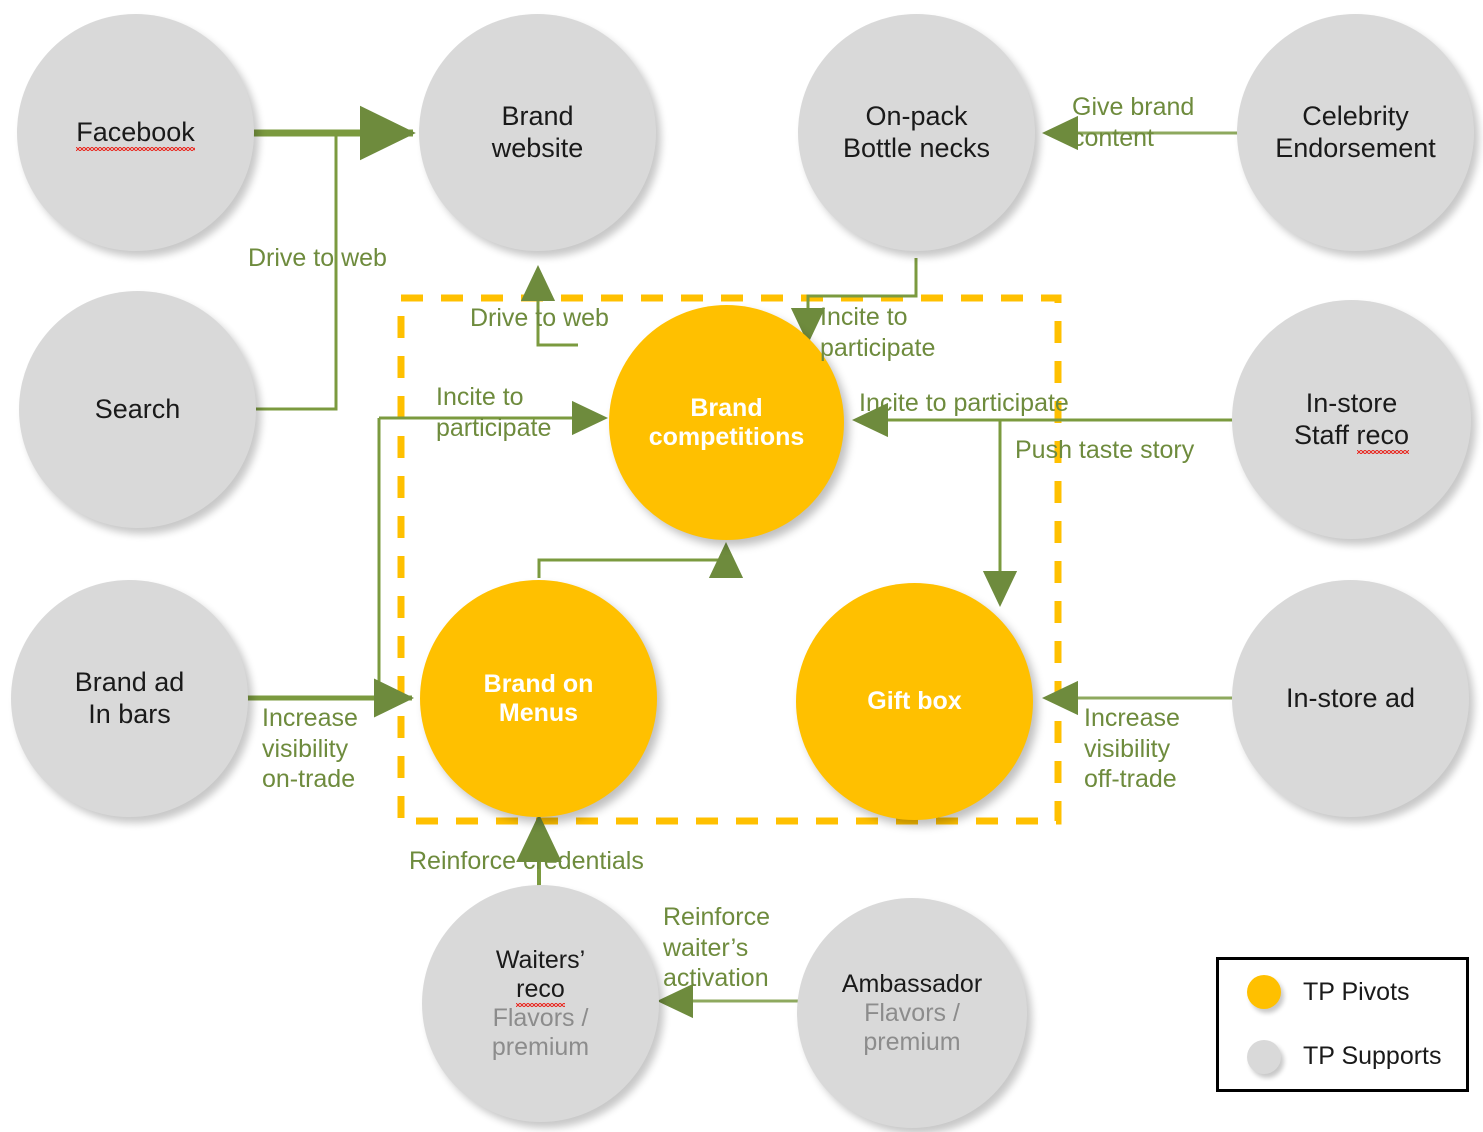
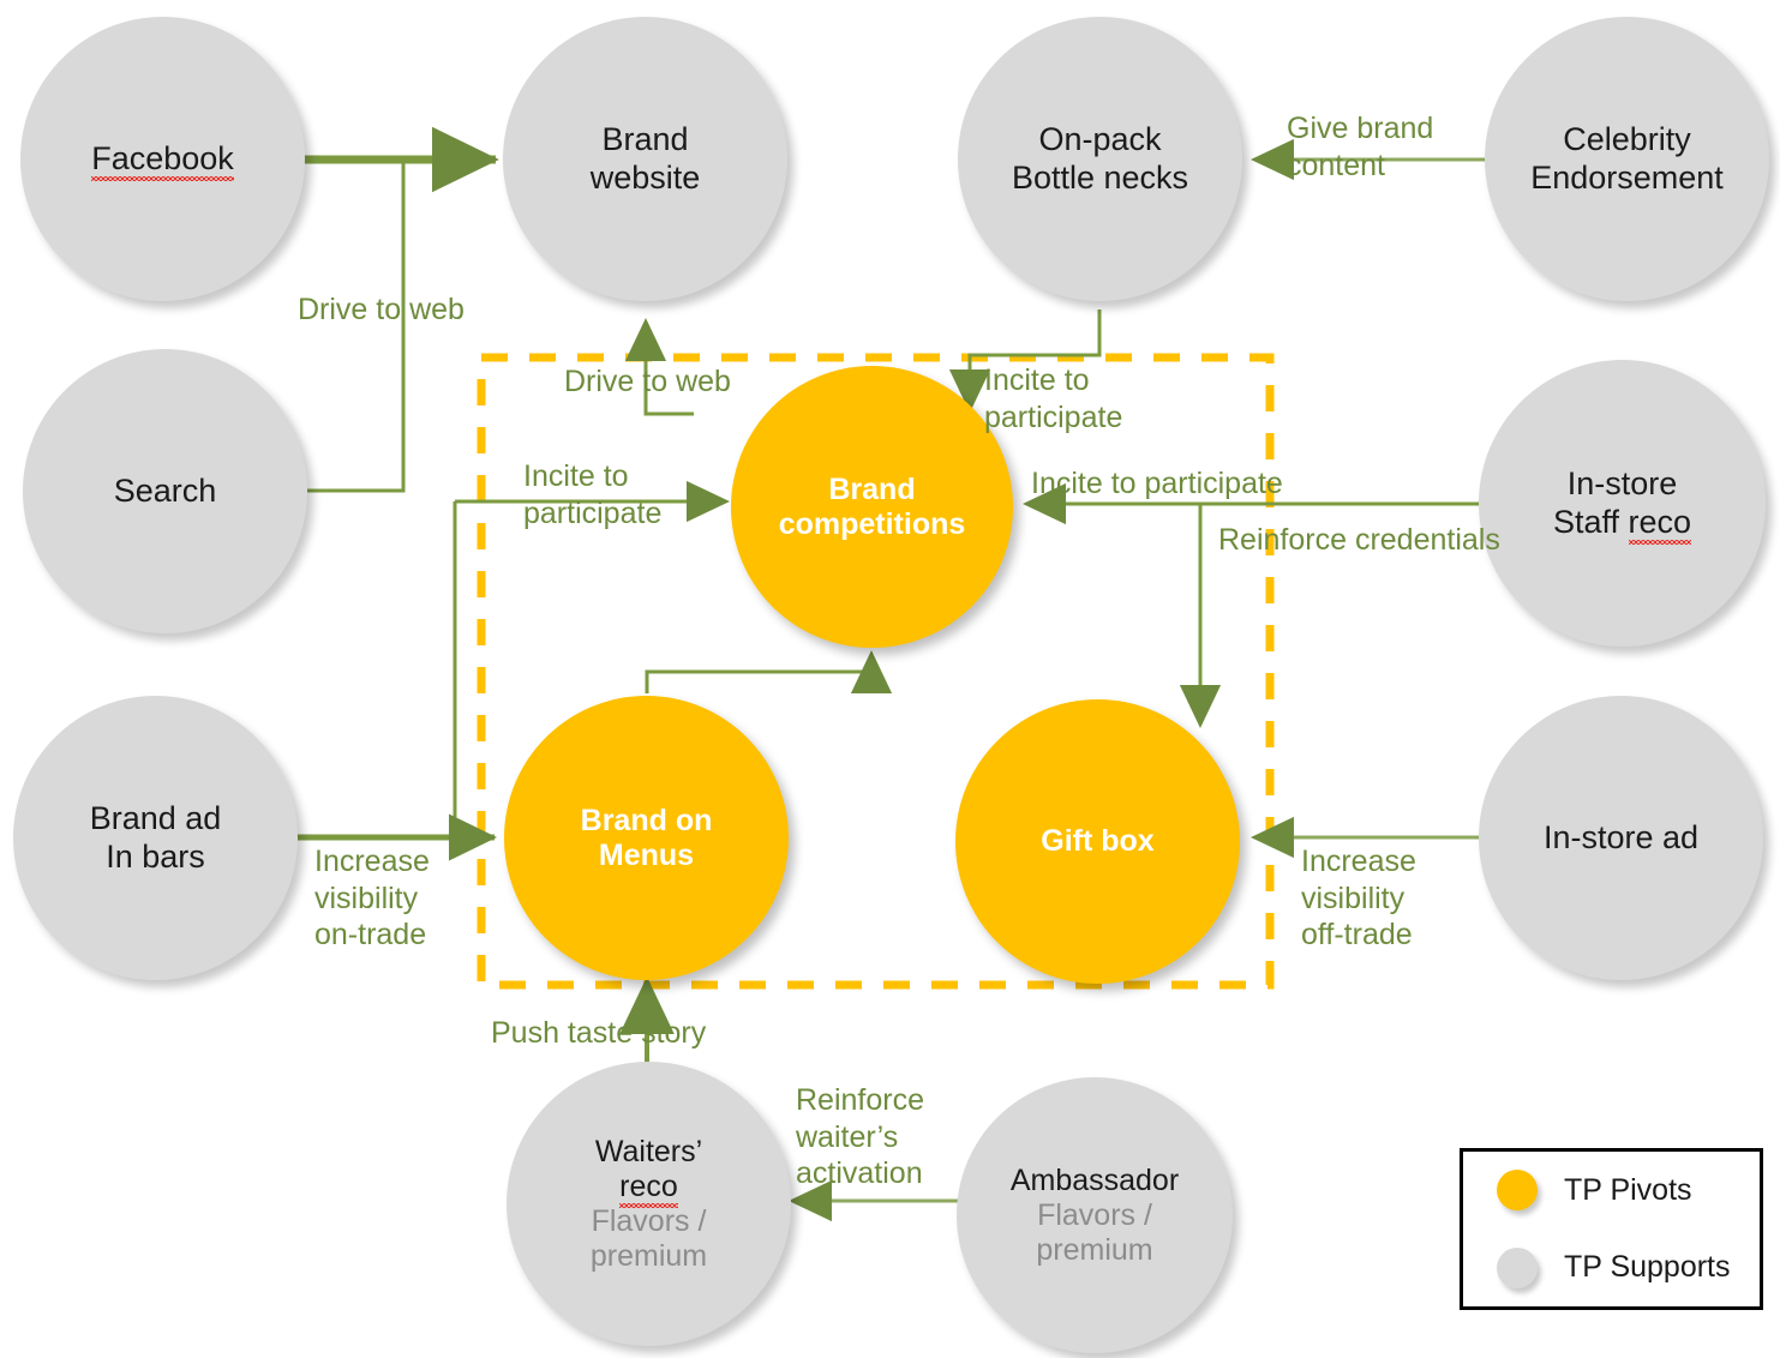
  Facebook
  Brand
  website
  On-pack
  Bottle necks
  Celebrity
  Endorsement
  Search
  In-store
  Staff reco
  Brand ad
  In bars
  In-store ad
  Brand
  competitions
  Brand on
  Menus
  Gift box
  Waiters’
  reco
  Flavors /
  premium
  Ambassador
  Flavors /
  premium
  Drive to web
  Give brand
  content
  Drive to web
  Incite to
  participate
  Incite to
  participate
  Incite to participate
- Push taste story
+ Reinforce credentials
  Increase
  visibility
  on-trade
  Increase
  visibility
  off-trade
- Reinforce credentials
+ Push taste story
  Reinforce
  waiter’s
  activation
  TP Pivots
  TP Supports
